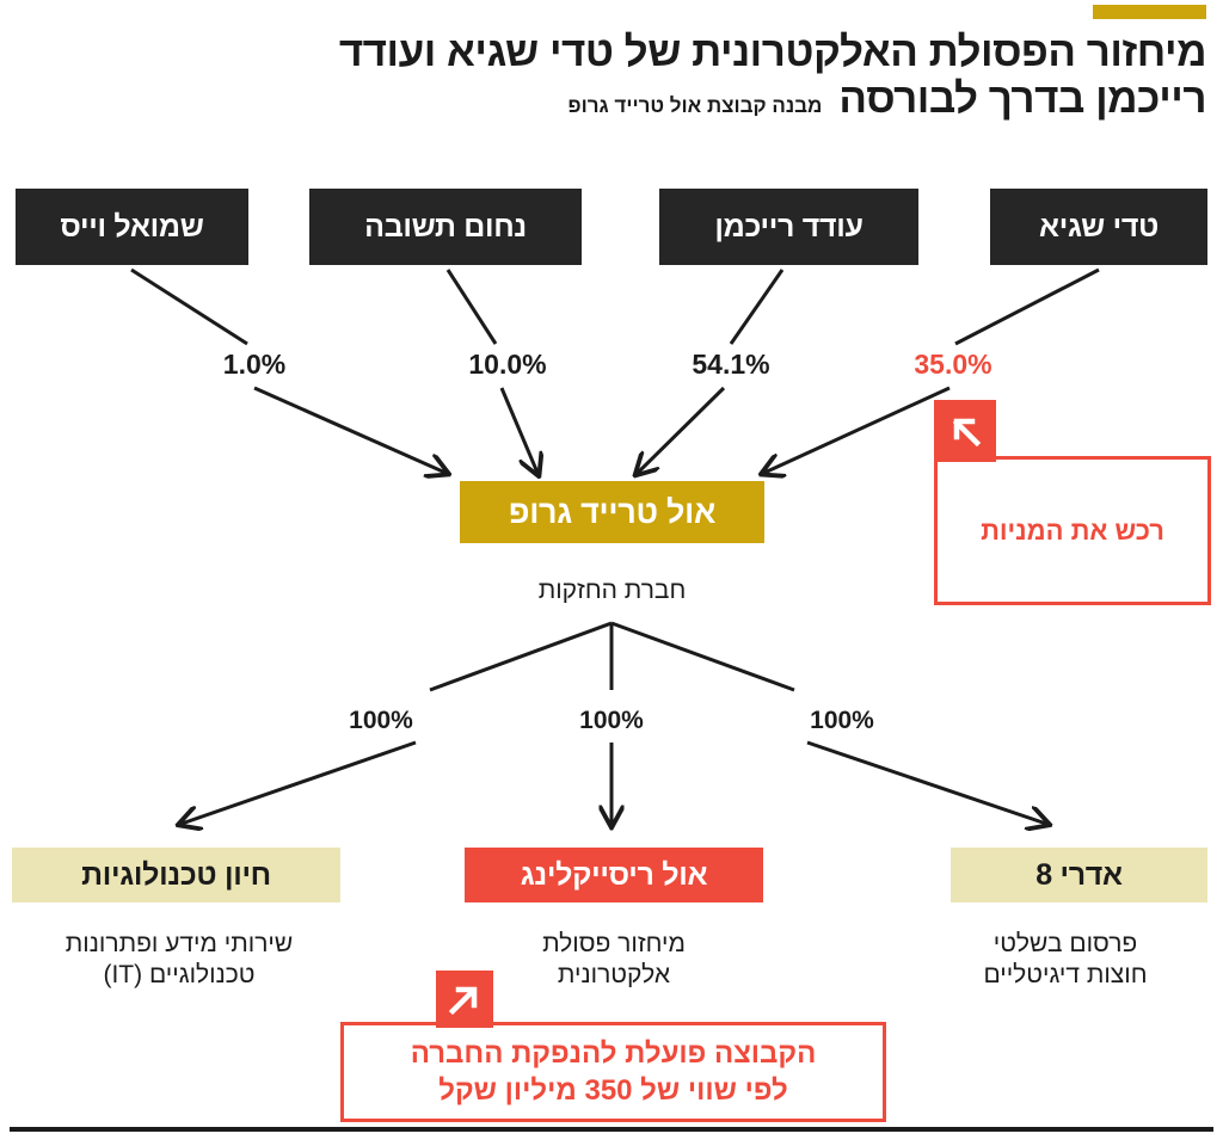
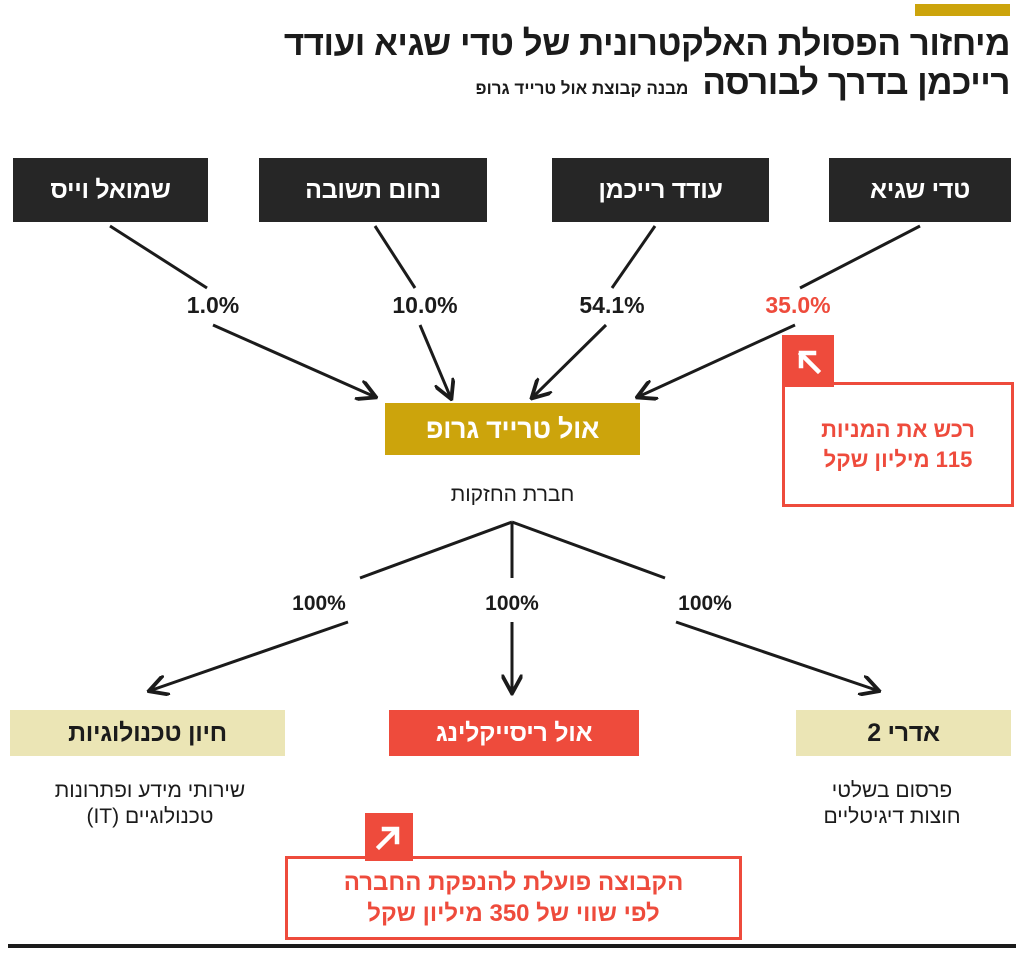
  מיחזור הפסולת האלקטרונית של טדי שגיא ועודד
  רייכמן בדרך לבורסה
  מבנה קבוצת אול טרייד גרופ
  שמואל וייס
  נחום תשובה
  עודד רייכמן
  טדי שגיא
  1.0%
  10.0%
  54.1%
  35.0%
  אול טרייד גרופ
  חברת החזקות
  100%
  100%
  100%
  חיון טכנולוגיות
  שירותי מידע ופתרונות
  טכנולוגיים (IT)
  אול ריסייקלינג
- מיחזור פסולת
- אלקטרונית
- אדרי 8
+ אדרי 2
  פרסום בשלטי
  חוצות דיגיטליים
  רכש את המניות
+ 115 מיליון שקל
  הקבוצה פועלת להנפקת החברה
  לפי שווי של 350 מיליון שקל
